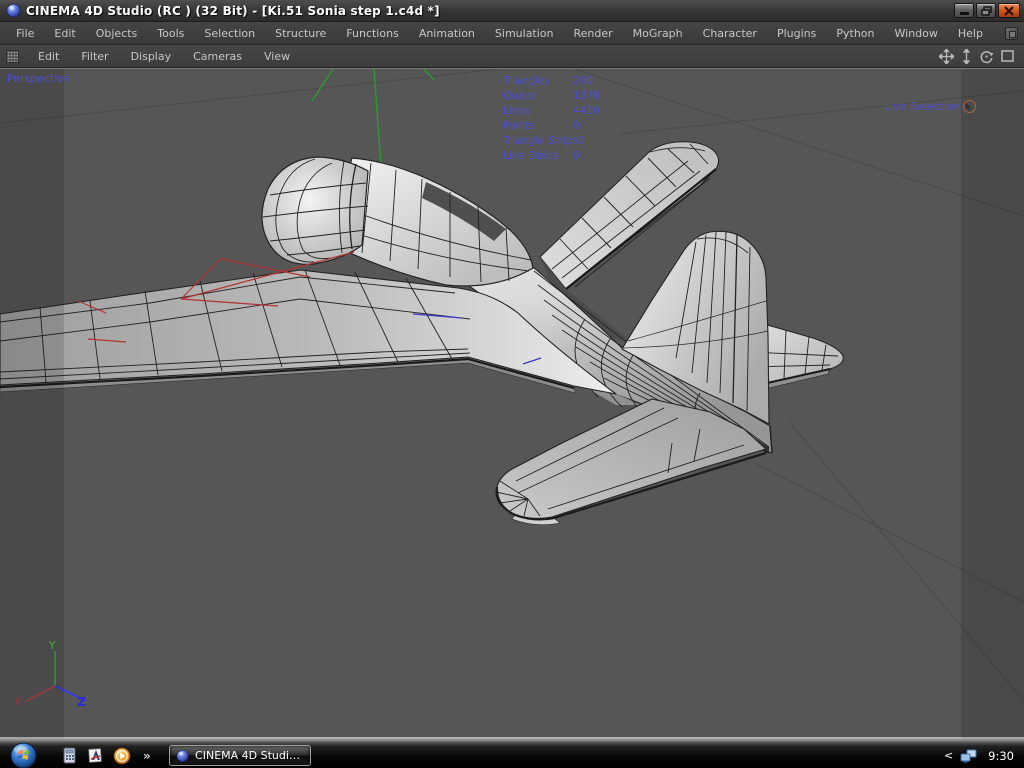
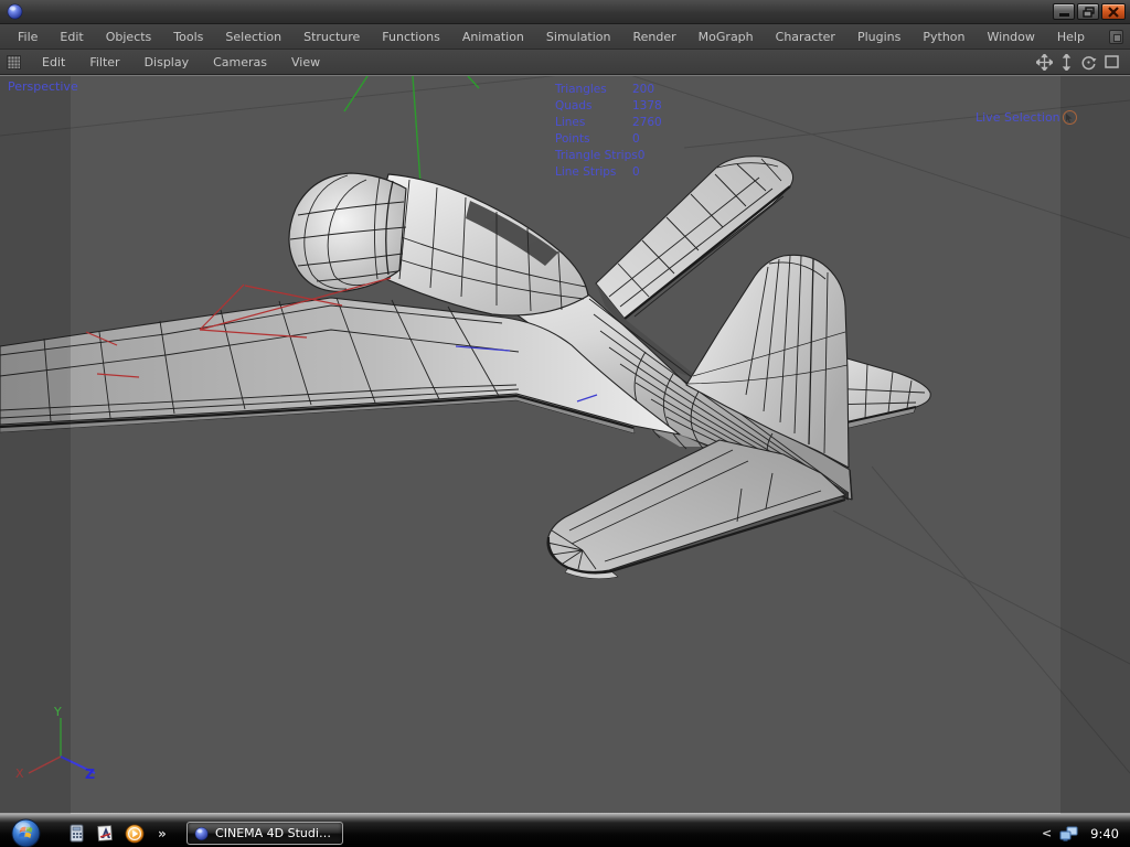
- CINEMA 4D Studio (RC ) (32 Bit) - [Ki.51 Sonia step 1.c4d *]
  File
  Edit
  Objects
  Tools
  Selection
  Structure
  Functions
  Animation
  Simulation
  Render
  MoGraph
  Character
  Plugins
  Python
  Window
  Help
  Edit
  Filter
  Display
  Cameras
  View
  Perspective
  Triangles
  200
  Quads
  1378
  Lines
- 4410
+ 2760
  Points
  0
  Triangle Strips
  0
  Line Strips
  0
  Live Selection
  Y
  X
  Z
  »
  CINEMA 4D Studio .
  <
- 9:30
+ 9:40
